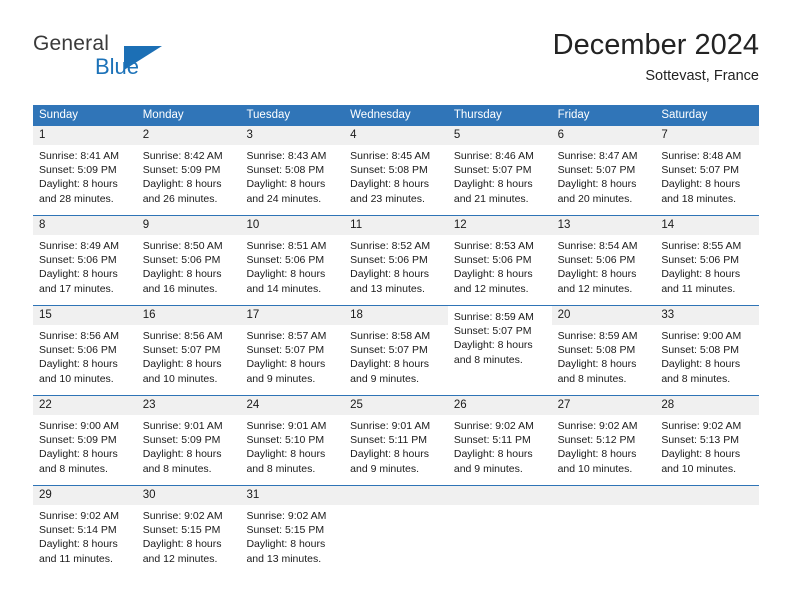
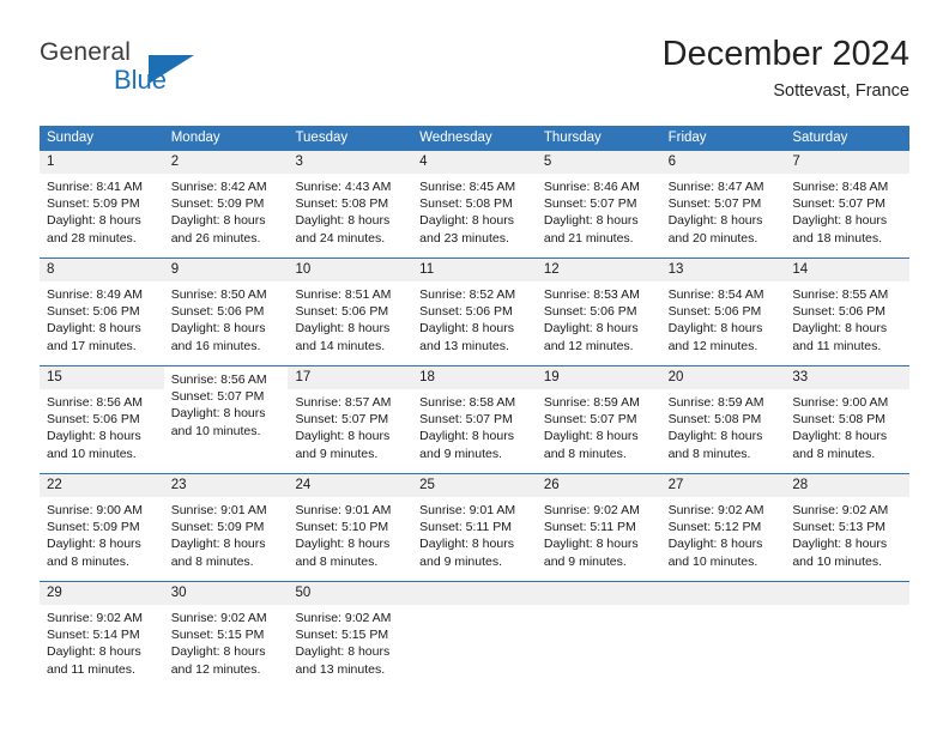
  General
  Blue
  December 2024
  Sottevast, France
  Sunday
  Monday
  Tuesday
  Wednesday
  Thursday
  Friday
  Saturday
  1
  Sunrise: 8:41 AM
  Sunset: 5:09 PM
  Daylight: 8 hours
  and 28 minutes.
  2
  Sunrise: 8:42 AM
  Sunset: 5:09 PM
  Daylight: 8 hours
  and 26 minutes.
  3
- Sunrise: 8:43 AM
+ Sunrise: 4:43 AM
  Sunset: 5:08 PM
  Daylight: 8 hours
  and 24 minutes.
  4
  Sunrise: 8:45 AM
  Sunset: 5:08 PM
  Daylight: 8 hours
  and 23 minutes.
  5
  Sunrise: 8:46 AM
  Sunset: 5:07 PM
  Daylight: 8 hours
  and 21 minutes.
  6
  Sunrise: 8:47 AM
  Sunset: 5:07 PM
  Daylight: 8 hours
  and 20 minutes.
  7
  Sunrise: 8:48 AM
  Sunset: 5:07 PM
  Daylight: 8 hours
  and 18 minutes.
  8
  Sunrise: 8:49 AM
  Sunset: 5:06 PM
  Daylight: 8 hours
  and 17 minutes.
  9
  Sunrise: 8:50 AM
  Sunset: 5:06 PM
  Daylight: 8 hours
  and 16 minutes.
  10
  Sunrise: 8:51 AM
  Sunset: 5:06 PM
  Daylight: 8 hours
  and 14 minutes.
  11
  Sunrise: 8:52 AM
  Sunset: 5:06 PM
  Daylight: 8 hours
  and 13 minutes.
  12
  Sunrise: 8:53 AM
  Sunset: 5:06 PM
  Daylight: 8 hours
  and 12 minutes.
  13
  Sunrise: 8:54 AM
  Sunset: 5:06 PM
  Daylight: 8 hours
  and 12 minutes.
  14
  Sunrise: 8:55 AM
  Sunset: 5:06 PM
  Daylight: 8 hours
  and 11 minutes.
  15
  Sunrise: 8:56 AM
  Sunset: 5:06 PM
  Daylight: 8 hours
  and 10 minutes.
- 16
  Sunrise: 8:56 AM
  Sunset: 5:07 PM
  Daylight: 8 hours
  and 10 minutes.
  17
  Sunrise: 8:57 AM
  Sunset: 5:07 PM
  Daylight: 8 hours
  and 9 minutes.
  18
  Sunrise: 8:58 AM
  Sunset: 5:07 PM
  Daylight: 8 hours
  and 9 minutes.
+ 19
  Sunrise: 8:59 AM
  Sunset: 5:07 PM
  Daylight: 8 hours
  and 8 minutes.
  20
  Sunrise: 8:59 AM
  Sunset: 5:08 PM
  Daylight: 8 hours
  and 8 minutes.
  33
  Sunrise: 9:00 AM
  Sunset: 5:08 PM
  Daylight: 8 hours
  and 8 minutes.
  22
  Sunrise: 9:00 AM
  Sunset: 5:09 PM
  Daylight: 8 hours
  and 8 minutes.
  23
  Sunrise: 9:01 AM
  Sunset: 5:09 PM
  Daylight: 8 hours
  and 8 minutes.
  24
  Sunrise: 9:01 AM
  Sunset: 5:10 PM
  Daylight: 8 hours
  and 8 minutes.
  25
  Sunrise: 9:01 AM
  Sunset: 5:11 PM
  Daylight: 8 hours
  and 9 minutes.
  26
  Sunrise: 9:02 AM
  Sunset: 5:11 PM
  Daylight: 8 hours
  and 9 minutes.
  27
  Sunrise: 9:02 AM
  Sunset: 5:12 PM
  Daylight: 8 hours
  and 10 minutes.
  28
  Sunrise: 9:02 AM
  Sunset: 5:13 PM
  Daylight: 8 hours
  and 10 minutes.
  29
  Sunrise: 9:02 AM
  Sunset: 5:14 PM
  Daylight: 8 hours
  and 11 minutes.
  30
  Sunrise: 9:02 AM
  Sunset: 5:15 PM
  Daylight: 8 hours
  and 12 minutes.
- 31
+ 50
  Sunrise: 9:02 AM
  Sunset: 5:15 PM
  Daylight: 8 hours
  and 13 minutes.
